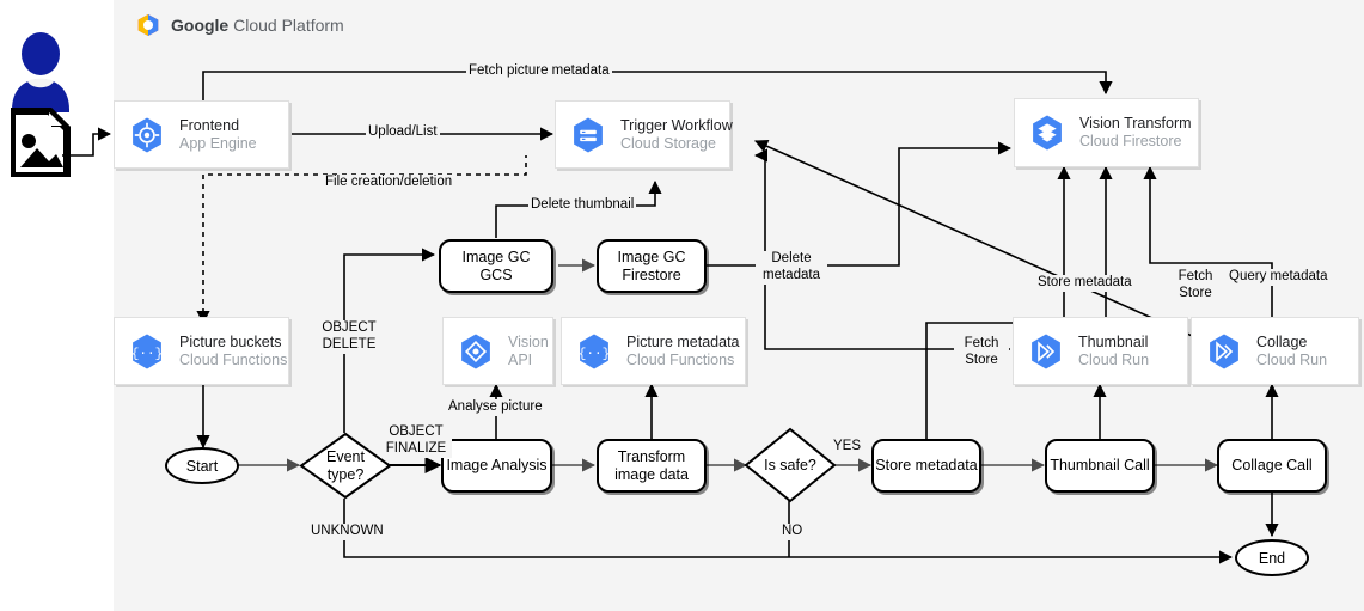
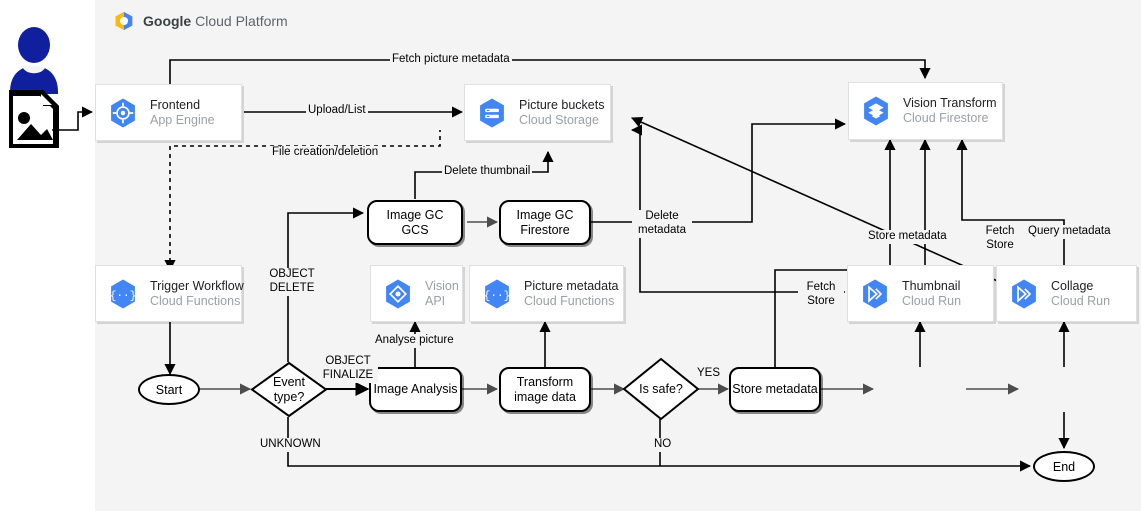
  Google Cloud Platform
  Frontend
  App Engine
- Trigger Workflow
+ Picture buckets
  Cloud Storage
  Vision Transform
  Cloud Firestore
  {··}
- Picture buckets
+ Trigger Workflow
  Cloud Functions
  Vision
  API
  {··}
  Picture metadata
  Cloud Functions
  Thumbnail
  Cloud Run
  Collage
  Cloud Run
  Image GC
  GCS
  Image GC
  Firestore
  Start
  Event
  type?
  Image Analysis
  Transform
  image data
  Is safe?
  Store metadata
- Thumbnail Call
- Collage Call
  End
  Fetch picture metadata
  Upload/List
  File creation/deletion
  Delete thumbnail
  Delete
  metadata
  OBJECT
  DELETE
  OBJECT
  FINALIZE
  UNKNOWN
  Analyse picture
  YES
  NO
  Store metadata
  Fetch
  Store
  Fetch
  Store
  Query metadata
